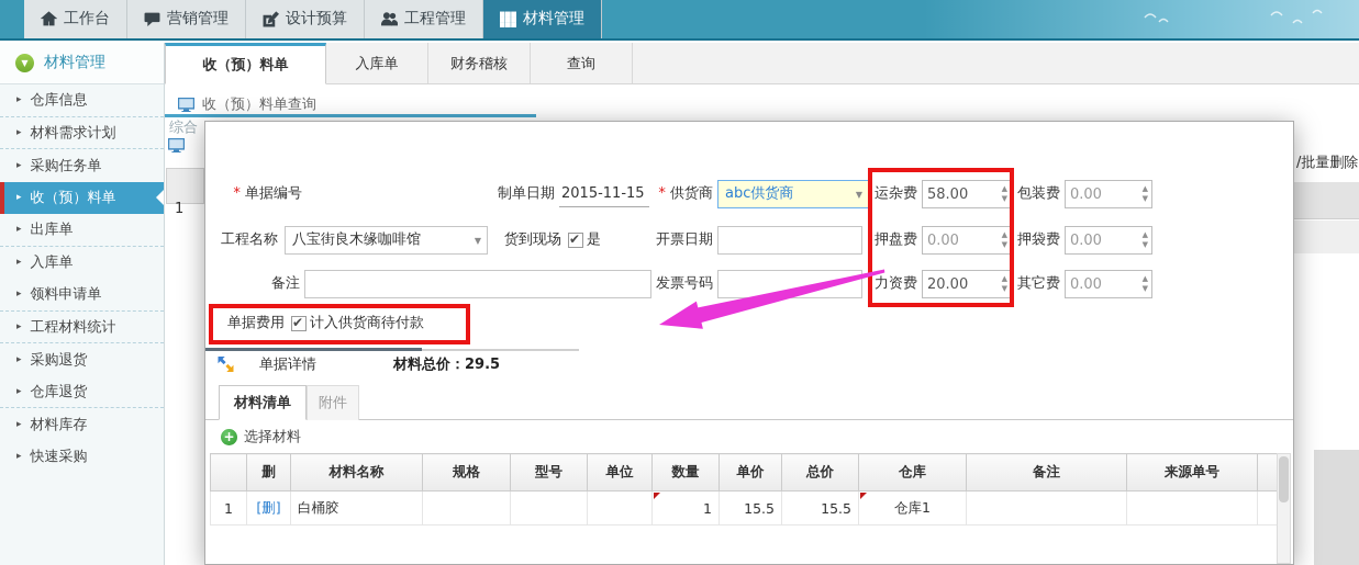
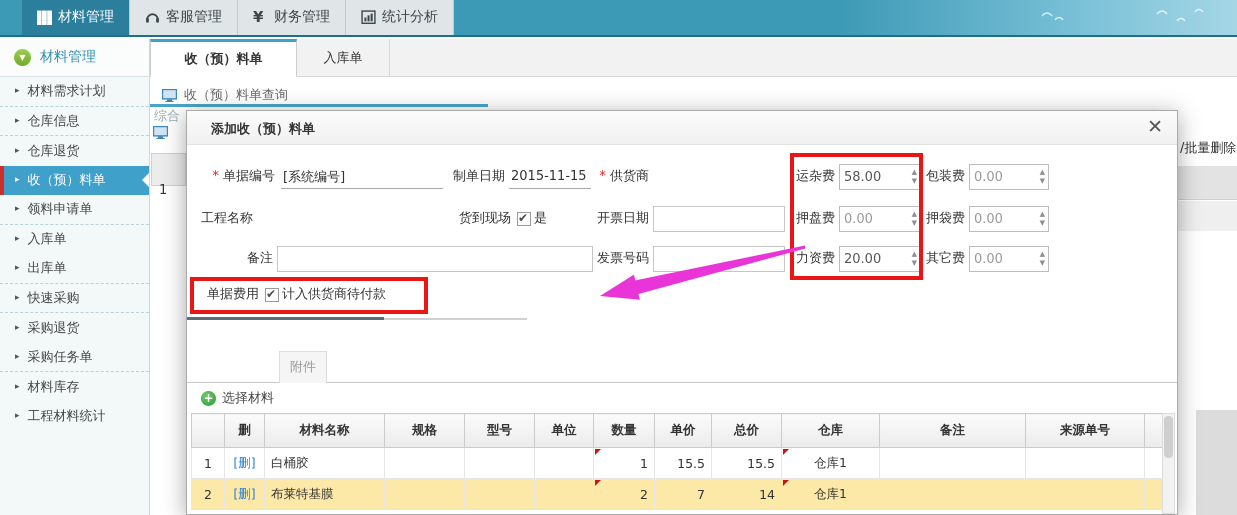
- 工作台
- 营销管理
- 设计预算
- 工程管理
  材料管理
+ 客服管理
+ ¥
+ 财务管理
+ 统计分析
  材料管理
  ▸
- 仓库信息
+ 材料需求计划
  ▸
- 材料需求计划
+ 仓库信息
  ▸
- 采购任务单
+ 仓库退货
  ▸
  收（预）料单
  ▸
- 出库单
+ 领料申请单
  ▸
  入库单
  ▸
- 领料申请单
+ 出库单
  ▸
- 工程材料统计
+ 快速采购
  ▸
  采购退货
  ▸
- 仓库退货
+ 采购任务单
  ▸
  材料库存
  ▸
- 快速采购
+ 工程材料统计
  收（预）料单
  入库单
- 财务稽核
- 查询
  收（预）料单查询
  综合
  1
  /批量删除
+ 添加收（预）料单
  单据编号
+ [系统编号]
  制单日期
  2015-11-15
  供货商
- abc供货商
  运杂费
  58.00
  包装费
  0.00
  工程名称
- 八宝街良木缘咖啡馆
  货到现场
  是
  开票日期
  押盘费
  0.00
  押袋费
  0.00
  备注
  发票号码
  力资费
  20.00
  其它费
  0.00
  单据费用
  计入供货商待付款
- 单据详情
- 材料总价：29.5
- 材料清单
  附件
  选择材料
  	删	材料名称	规格	型号	单位	数量	单价	总价	仓库	备注	来源单号
  1	[删]	白桶胶				1	15.5	15.5	仓库1
+ 2	[删]	布莱特基膜				2	7	14	仓库1
